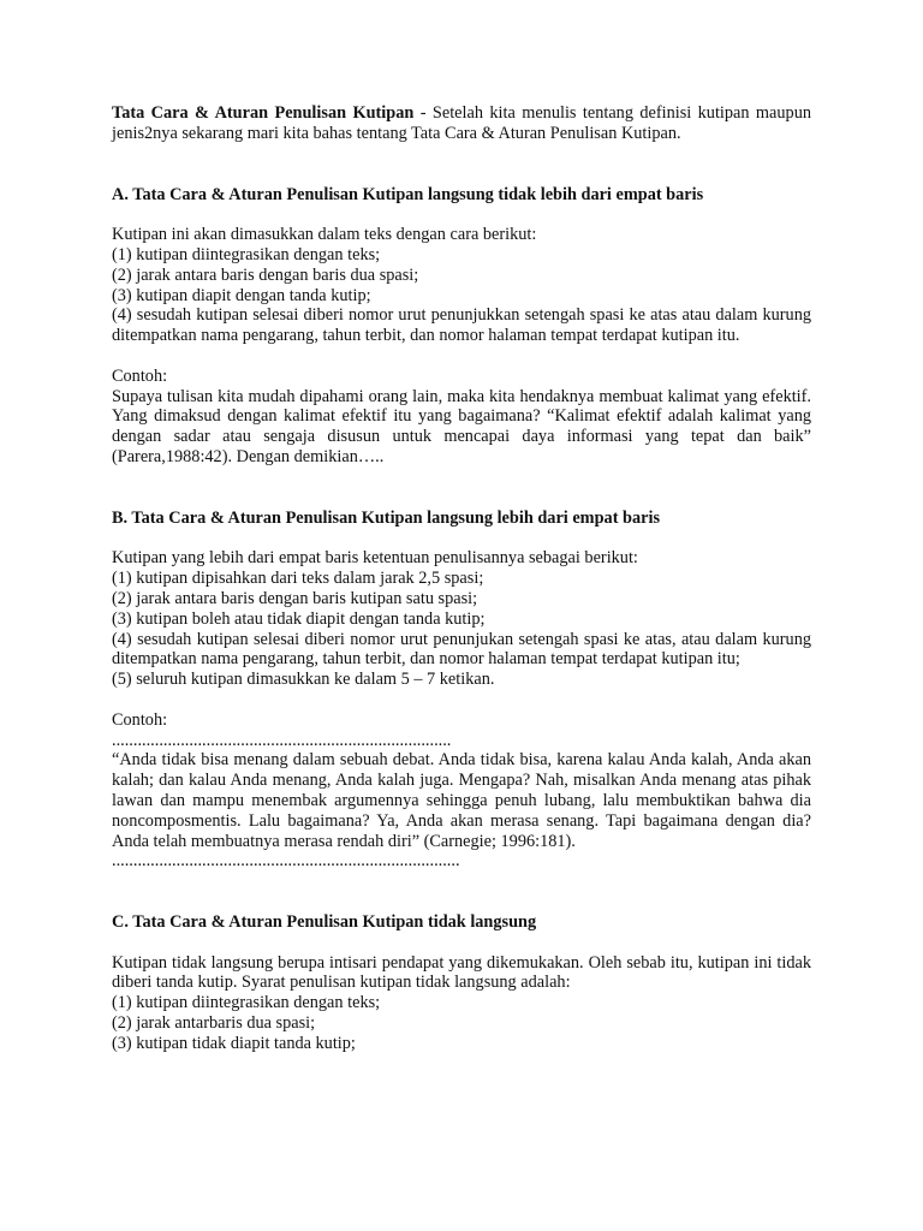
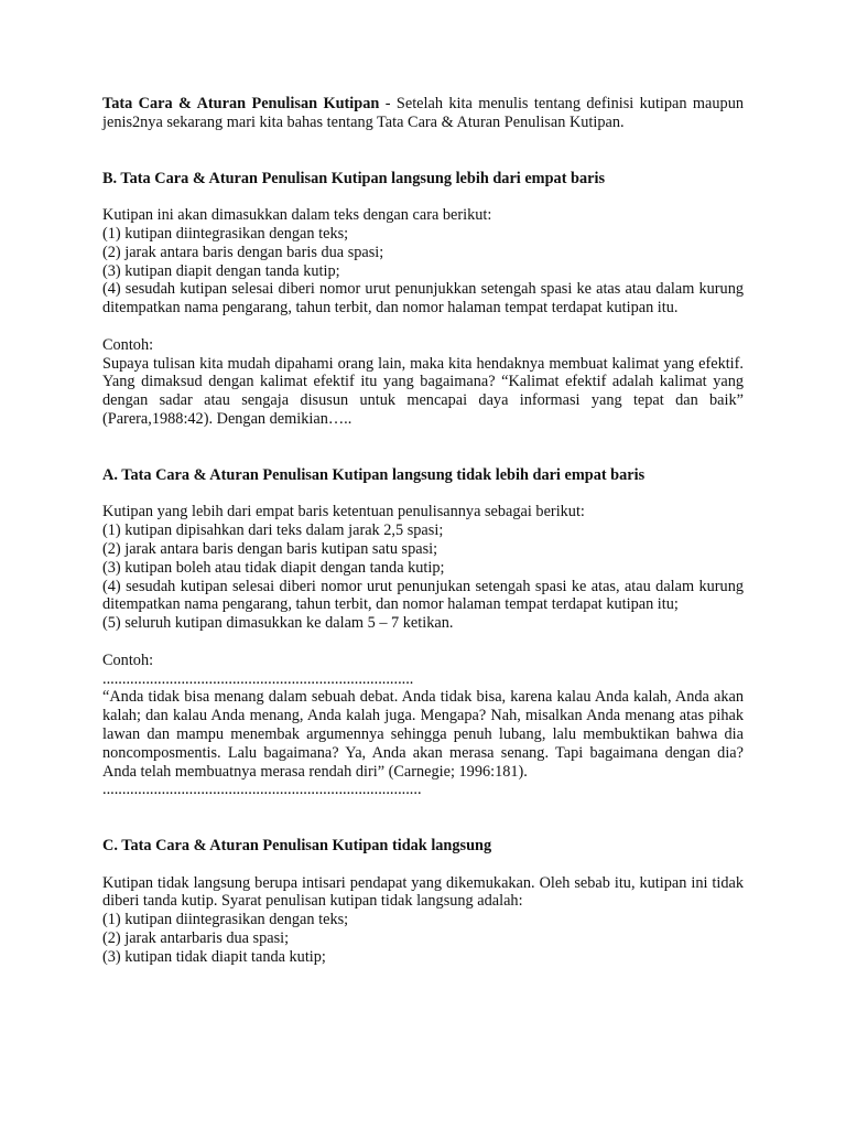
  Tata Cara & Aturan Penulisan Kutipan - Setelah kita menulis tentang definisi kutipan maupun jenis2nya sekarang mari kita bahas tentang Tata Cara & Aturan Penulisan Kutipan.
- A. Tata Cara & Aturan Penulisan Kutipan langsung tidak lebih dari empat baris
+ B. Tata Cara & Aturan Penulisan Kutipan langsung lebih dari empat baris
  Kutipan ini akan dimasukkan dalam teks dengan cara berikut:
  (1) kutipan diintegrasikan dengan teks;
  (2) jarak antara baris dengan baris dua spasi;
  (3) kutipan diapit dengan tanda kutip;
  (4) sesudah kutipan selesai diberi nomor urut penunjukkan setengah spasi ke atas atau dalam kurung ditempatkan nama pengarang, tahun terbit, dan nomor halaman tempat terdapat kutipan itu.
  Contoh:
  Supaya tulisan kita mudah dipahami orang lain, maka kita hendaknya membuat kalimat yang efektif. Yang dimaksud dengan kalimat efektif itu yang bagaimana? “Kalimat efektif adalah kalimat yang dengan sadar atau sengaja disusun untuk mencapai daya informasi yang tepat dan baik” (Parera,1988:42). Dengan demikian…..
- B. Tata Cara & Aturan Penulisan Kutipan langsung lebih dari empat baris
+ A. Tata Cara & Aturan Penulisan Kutipan langsung tidak lebih dari empat baris
  Kutipan yang lebih dari empat baris ketentuan penulisannya sebagai berikut:
  (1) kutipan dipisahkan dari teks dalam jarak 2,5 spasi;
  (2) jarak antara baris dengan baris kutipan satu spasi;
  (3) kutipan boleh atau tidak diapit dengan tanda kutip;
  (4) sesudah kutipan selesai diberi nomor urut penunjukan setengah spasi ke atas, atau dalam kurung ditempatkan nama pengarang, tahun terbit, dan nomor halaman tempat terdapat kutipan itu;
  (5) seluruh kutipan dimasukkan ke dalam 5 – 7 ketikan.
  Contoh:
  ...............................................................................
  “Anda tidak bisa menang dalam sebuah debat. Anda tidak bisa, karena kalau Anda kalah, Anda akan kalah; dan kalau Anda menang, Anda kalah juga. Mengapa? Nah, misalkan Anda menang atas pihak lawan dan mampu menembak argumennya sehingga penuh lubang, lalu membuktikan bahwa dia noncomposmentis. Lalu bagaimana? Ya, Anda akan merasa senang. Tapi bagaimana dengan dia? Anda telah membuatnya merasa rendah diri” (Carnegie; 1996:181).
  .................................................................................
  C. Tata Cara & Aturan Penulisan Kutipan tidak langsung
  Kutipan tidak langsung berupa intisari pendapat yang dikemukakan. Oleh sebab itu, kutipan ini tidak diberi tanda kutip. Syarat penulisan kutipan tidak langsung adalah:
  (1) kutipan diintegrasikan dengan teks;
  (2) jarak antarbaris dua spasi;
  (3) kutipan tidak diapit tanda kutip;
